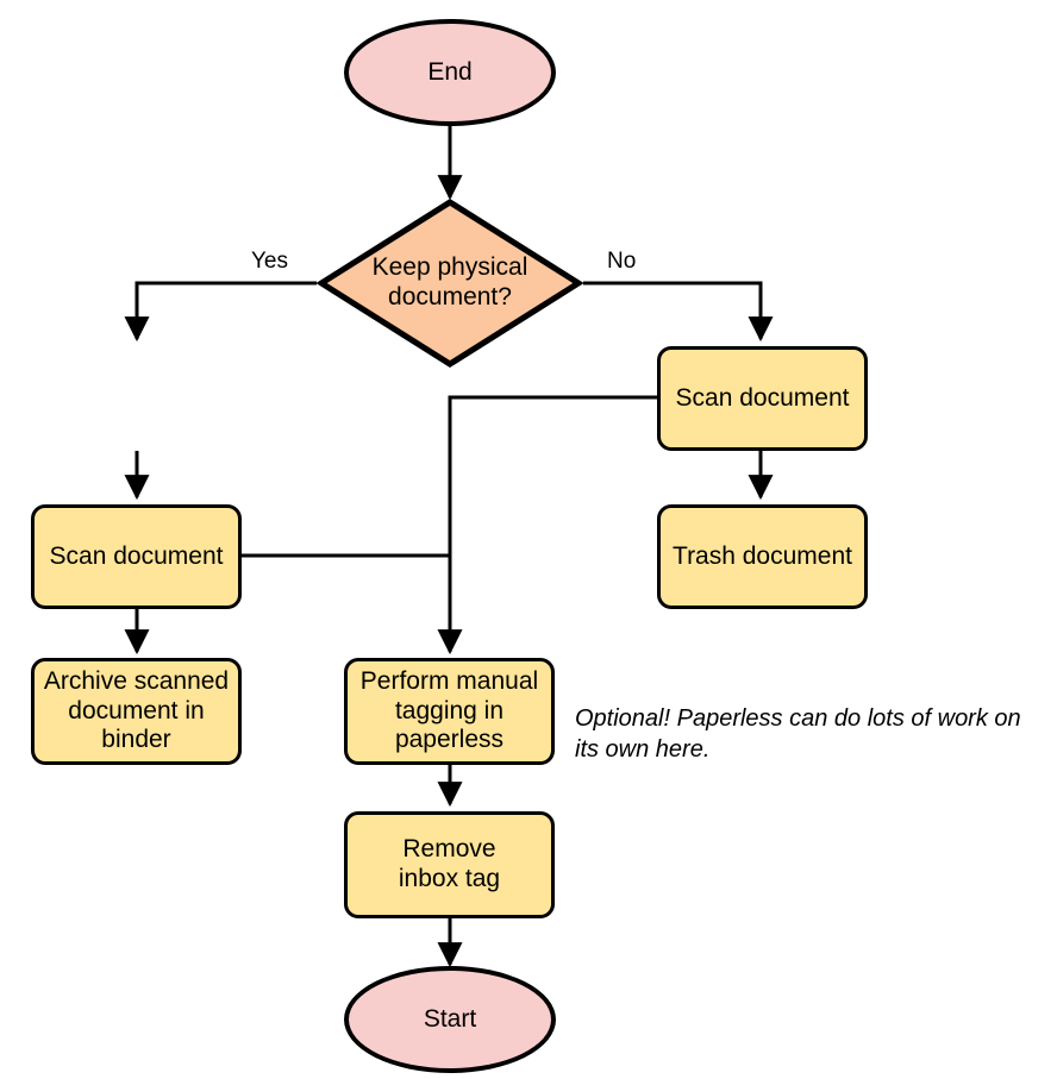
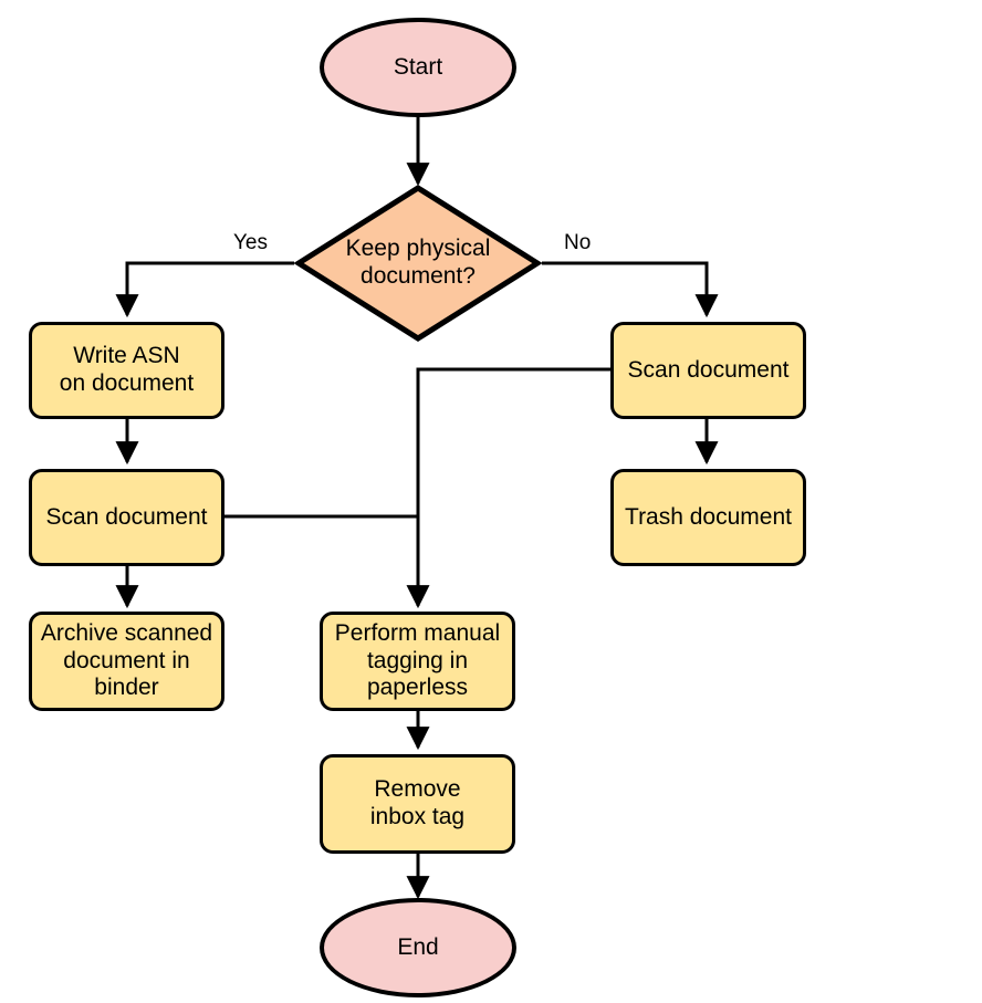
- End
+ Start
  Keep physical
  document?
  Yes
  No
+ Write ASN
+ on document
  Scan document
  Archive scanned
  document in
  binder
  Scan document
  Trash document
  Perform manual
  tagging in
  paperless
  Remove
  inbox tag
- Start
+ End
- Optional! Paperless can do lots of work on
- its own here.
